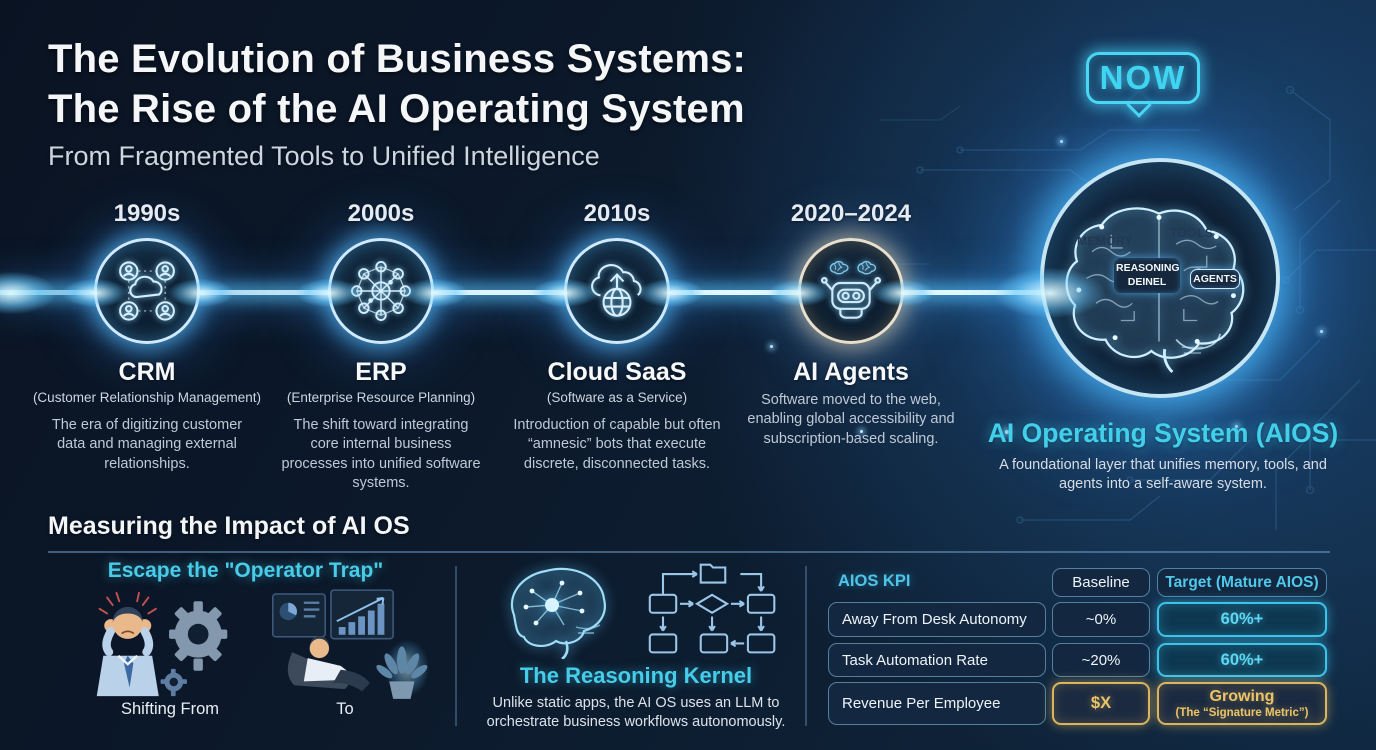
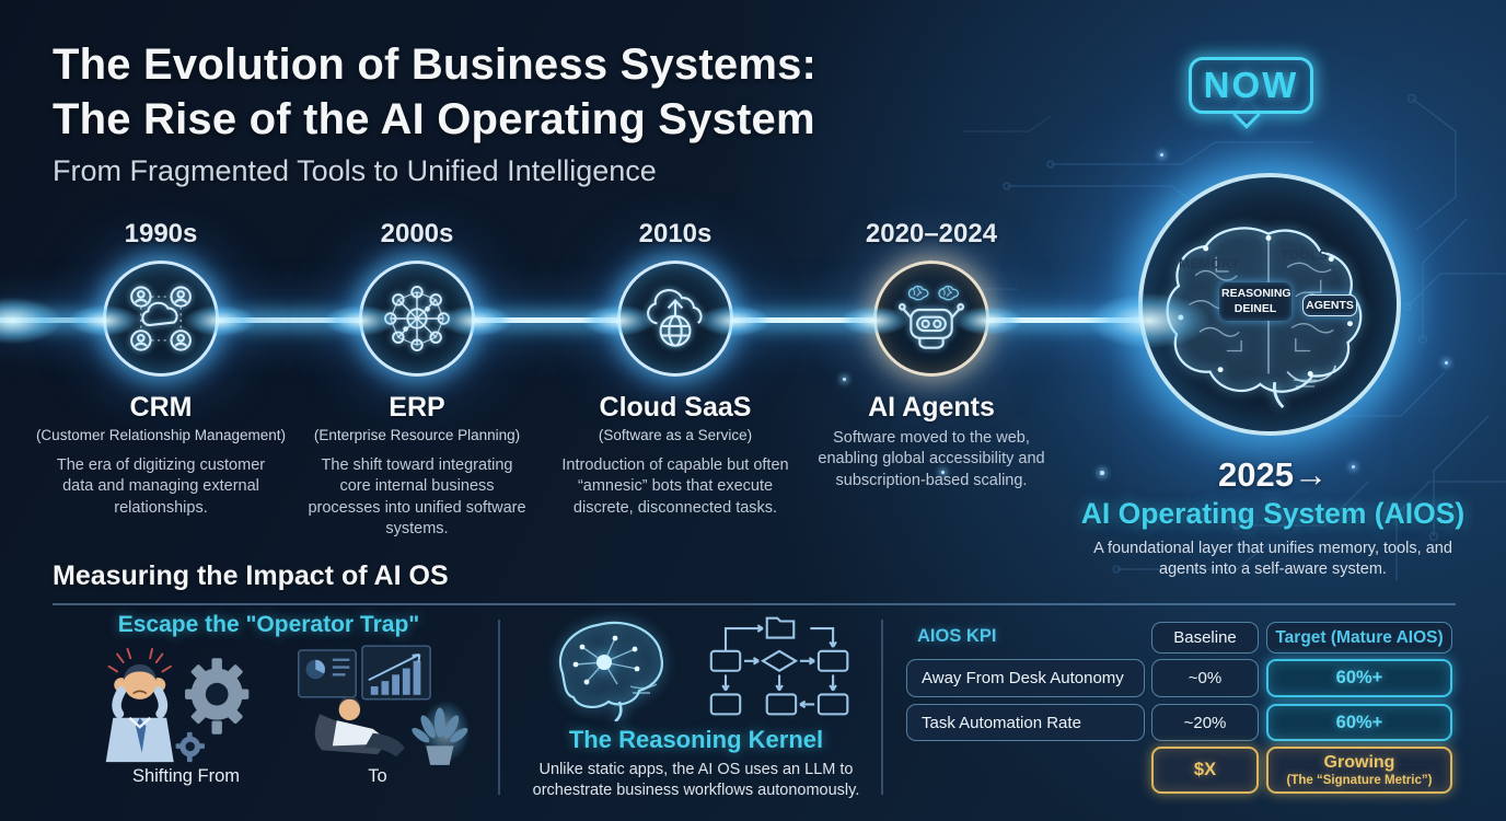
  The Evolution of Business Systems:
  The Rise of the AI Operating System
  From Fragmented Tools to Unified Intelligence
  1990s
  CRM
  (Customer Relationship Management)
  The era of digitizing customer data and managing external relationships.
  2000s
  ERP
  (Enterprise Resource Planning)
  The shift toward integrating core internal business processes into unified software systems.
  2010s
  Cloud SaaS
  (Software as a Service)
  Introduction of capable but often “amnesic” bots that execute discrete, disconnected tasks.
  2020–2024
  AI Agents
  Software moved to the web, enabling global accessibility and subscription-based scaling.
  NOW
  MEMORY
  TOOLS
  REASONING
  DEINEL
  AGENTS
+ 2025→
  AI Operating System (AIOS)
  A foundational layer that unifies memory, tools, and agents into a self-aware system.
  Measuring the Impact of AI OS
  Escape the "Operator Trap"
  Shifting From
  To
  The Reasoning Kernel
  Unlike static apps, the AI OS uses an LLM to orchestrate business workflows autonomously.
  AIOS KPI
  Baseline
  Target (Mature AIOS)
  Away From Desk Autonomy
  ~0%
  60%+
  Task Automation Rate
  ~20%
  60%+
- Revenue Per Employee
  $X
  Growing
  (The “Signature Metric”)
